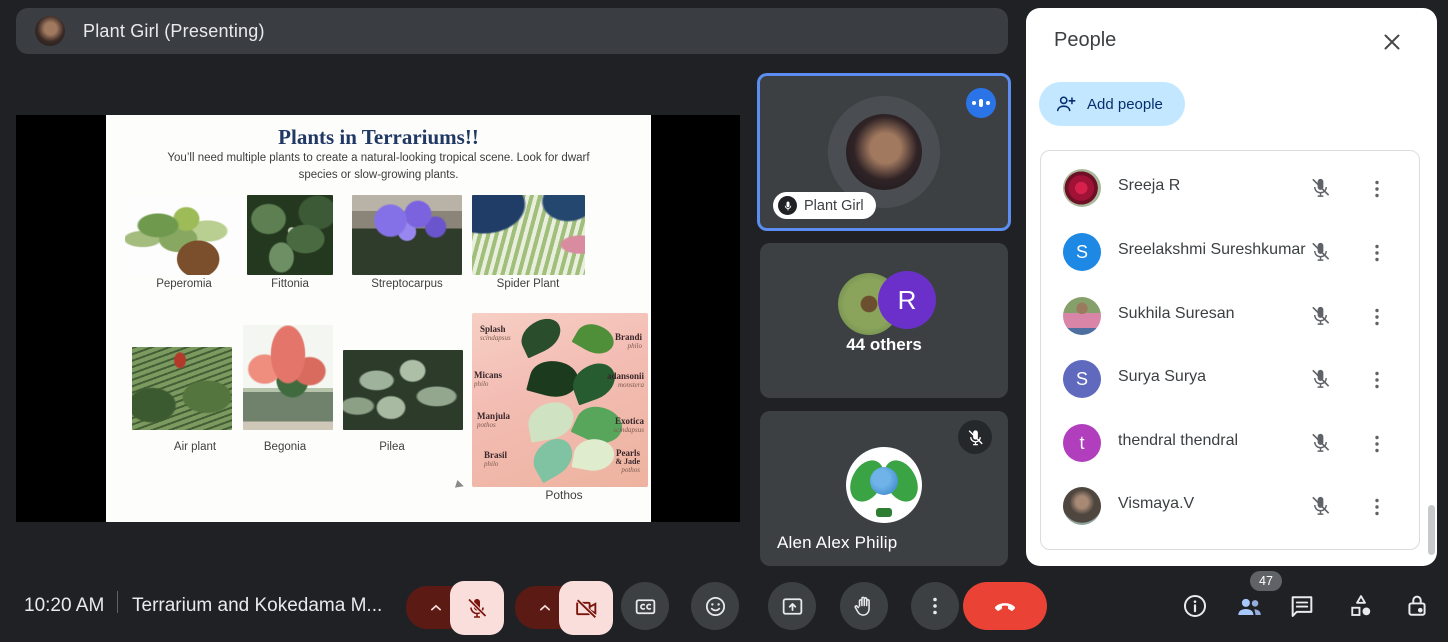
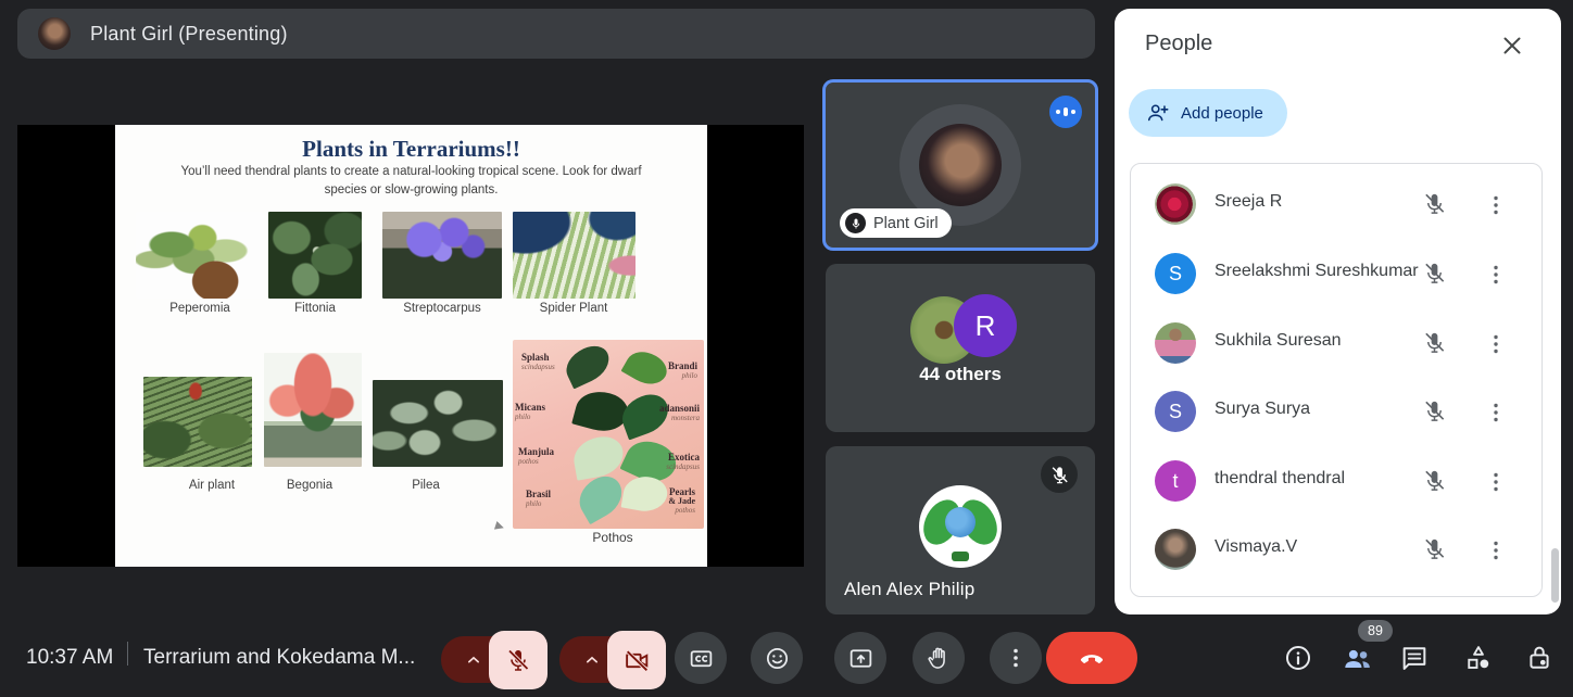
  Plant Girl (Presenting)
  Plants in Terrariums!!
- You’ll need multiple plants to create a natural-looking tropical scene. Look for dwarf
+ You’ll need thendral plants to create a natural-looking tropical scene. Look for dwarf
  species or slow-growing plants.
  Peperomia
  Fittonia
  Streptocarpus
  Spider Plant
  Air plant
  Begonia
  Pilea
  Splash
  scindapsus
  Brandi
  philo
  Micans
  philo
  adansonii
  monstera
  Manjula
  pothos
  Exotica
  scindapsus
  Brasil
  philo
  Pearls
  & Jade
  pothos
  Pothos
  Plant Girl
  R
  44 others
  Alen Alex Philip
  People
  Add people
  Sreeja R
  S
  Sreelakshmi Sureshkumar
  Sukhila Suresan
  S
  Surya Surya
  t
  thendral thendral
  Vismaya.V
- 10:20 AM
+ 10:37 AM
  Terrarium and Kokedama M...
- 47
+ 89
